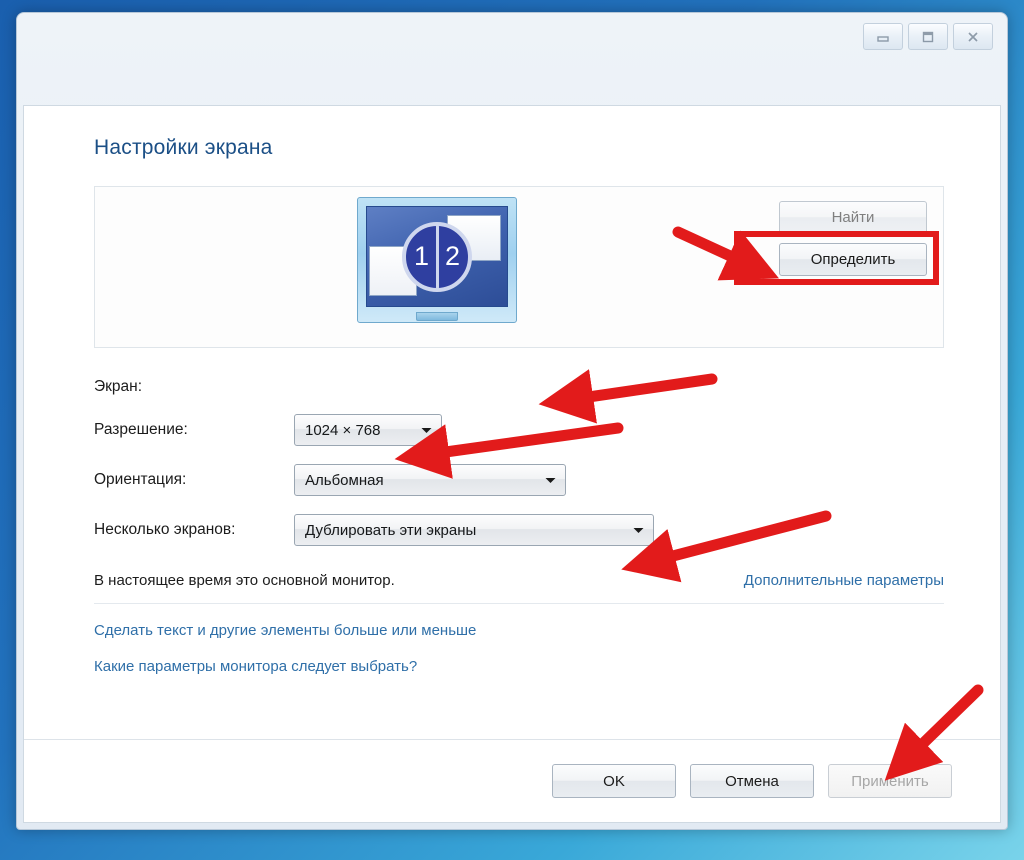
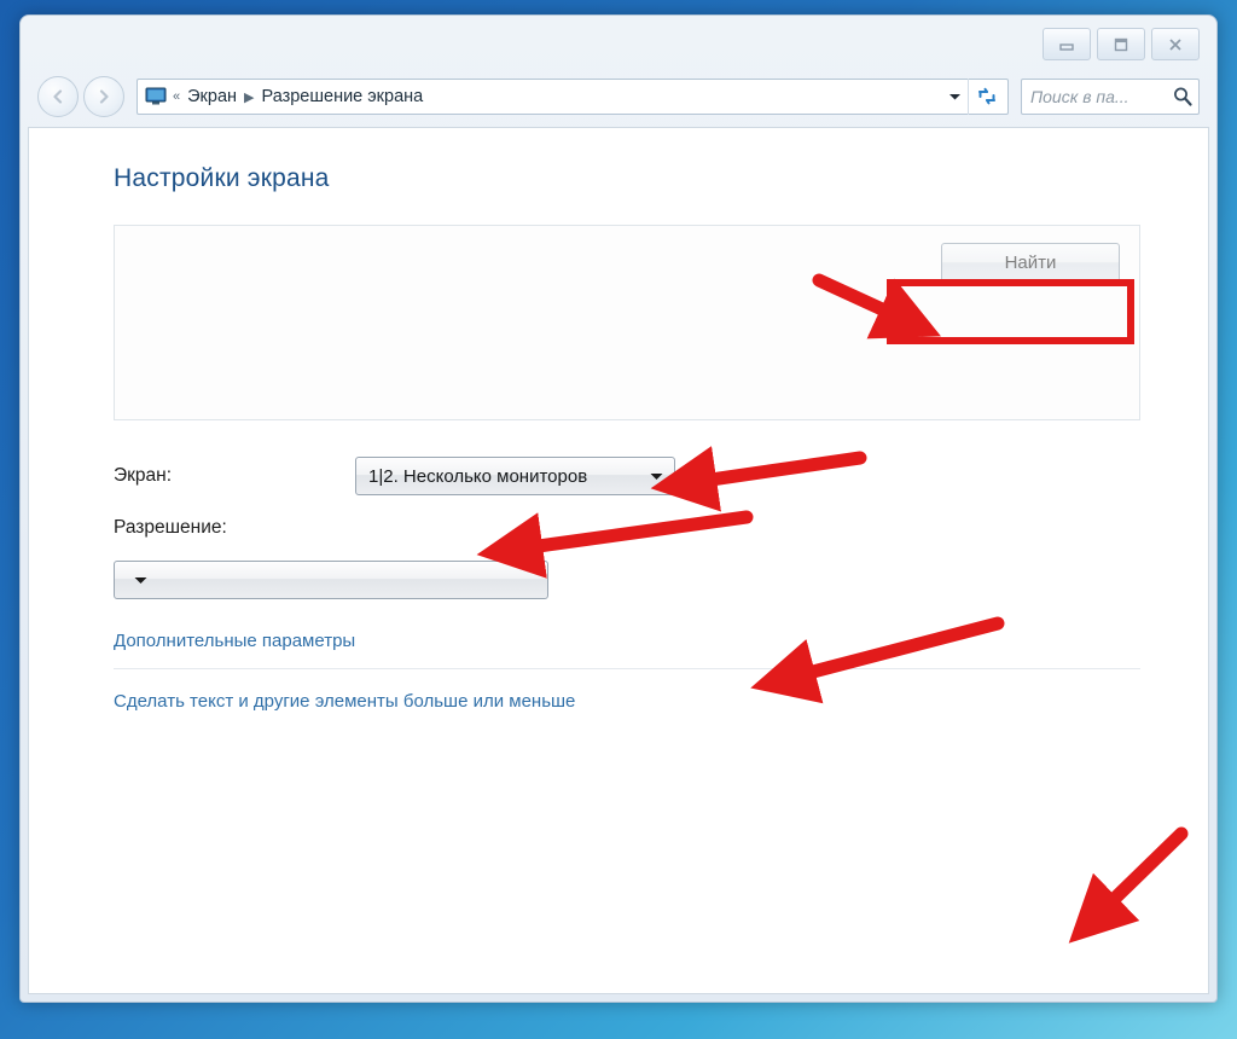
+ «
+ Экран
+ ▶
+ Разрешение экрана
+ Поиск в па...
  Настройки экрана
- 1
- 2
  Найти
- Определить
  Экран:
+ 1|2. Несколько мониторов
  Разрешение:
- 1024 × 768
- Ориентация:
- Альбомная
- Несколько экранов:
- Дублировать эти экраны
- В настоящее время это основной монитор.
  Дополнительные параметры
  Сделать текст и другие элементы больше или меньше
- Какие параметры монитора следует выбрать?
- OK
- Отмена
- Применить
